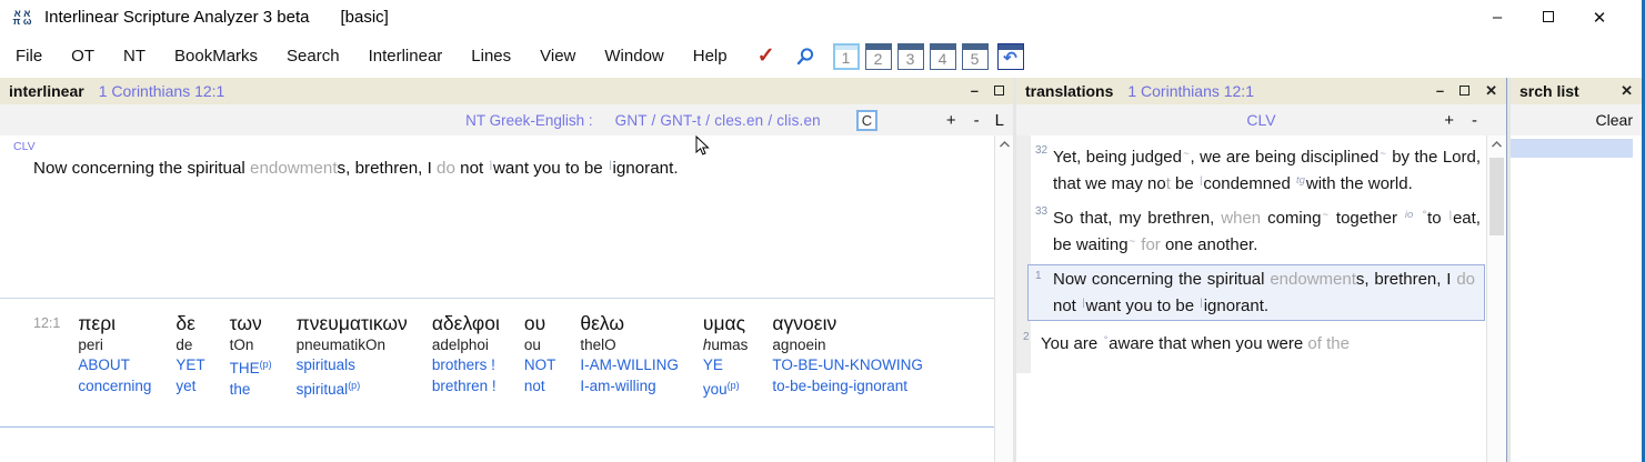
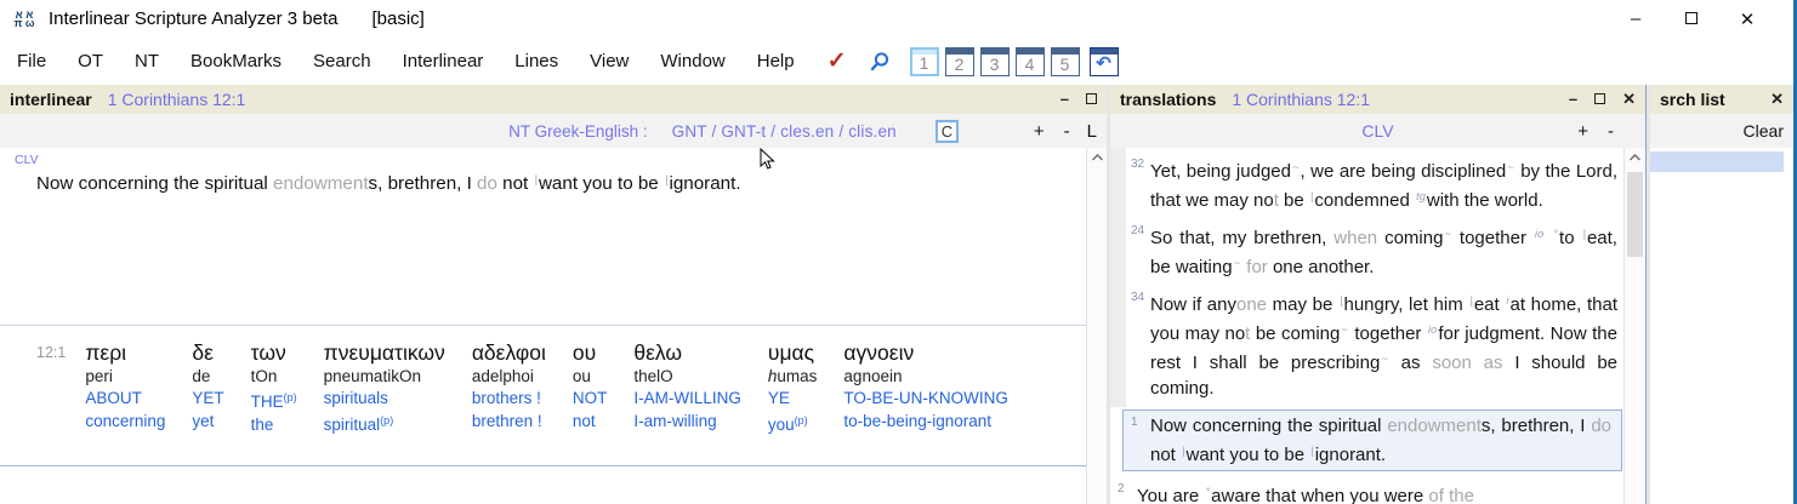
  א א
  π ω
  Interlinear Scripture Analyzer 3 beta
  [basic]
  –
  ✕
  File
  OT
  NT
  BookMarks
  Search
  Interlinear
  Lines
  View
  Window
  Help
  ✓
  1
  2
  3
  4
  5
  ↶
  interlinear
  1 Corinthians 12:1
  –
  NT Greek-English :
  GNT / GNT-t / cles.en / clis.en
  C
  +
  -
  L
  CLV
  Now concerning the spiritual endowments, brethren, I do not |want you to be |ignorant.
  12:1
  περι
  peri
  ABOUT
  concerning
  δε
  de
  YET
  yet
  των
  tOn
  THE(p)
  the
  πνευματικων
  pneumatikOn
  spirituals
  spiritual(p)
  αδελφοι
  adelphoi
  brothers !
  brethren !
  ου
  ou
  NOT
  not
  θελω
  thelO
  I-AM-WILLING
  I-am-willing
  υμας
  humas
  YE
  you(p)
  αγνοειν
  agnoein
  TO-BE-UN-KNOWING
  to-be-being-ignorant
  translations
  1 Corinthians 12:1
  –
  ✕
  CLV
  +
  -
  32
  Yet, being judged~, we are being disciplined~ by the Lord, that we may not be |condemned tgwith the world.
- 33
+ 24
  So that, my brethren, when coming~ together io °to |eat, be waiting~ for one another.
+ 34
+ Now if anyone may be |hungry, let him |eat iat home, that you may not be coming~ together iofor judgment. Now the rest I shall be prescribing~ as soon as I should be coming.
  1
  Now concerning the spiritual endowments, brethren, I do not |want you to be |ignorant.
  2
  You are °aware that when you were of the
  srch list
  ✕
  Clear
